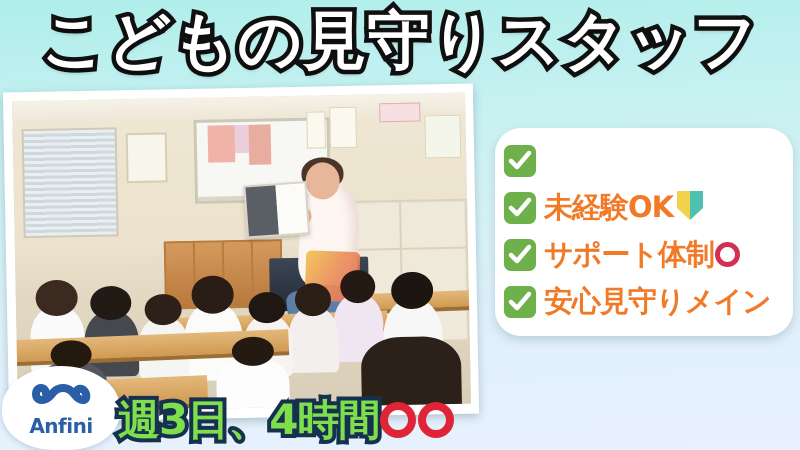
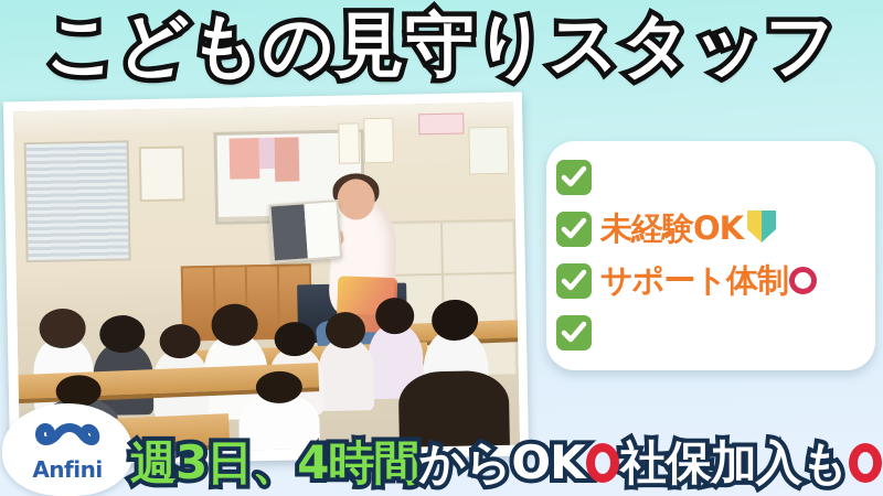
  こどもの見守りスタッフ
  未経験OK
  サポート体制
- 安心見守りメイン
  Anfini
  週3日、4時間
+ からOK
+ 社保加入も
